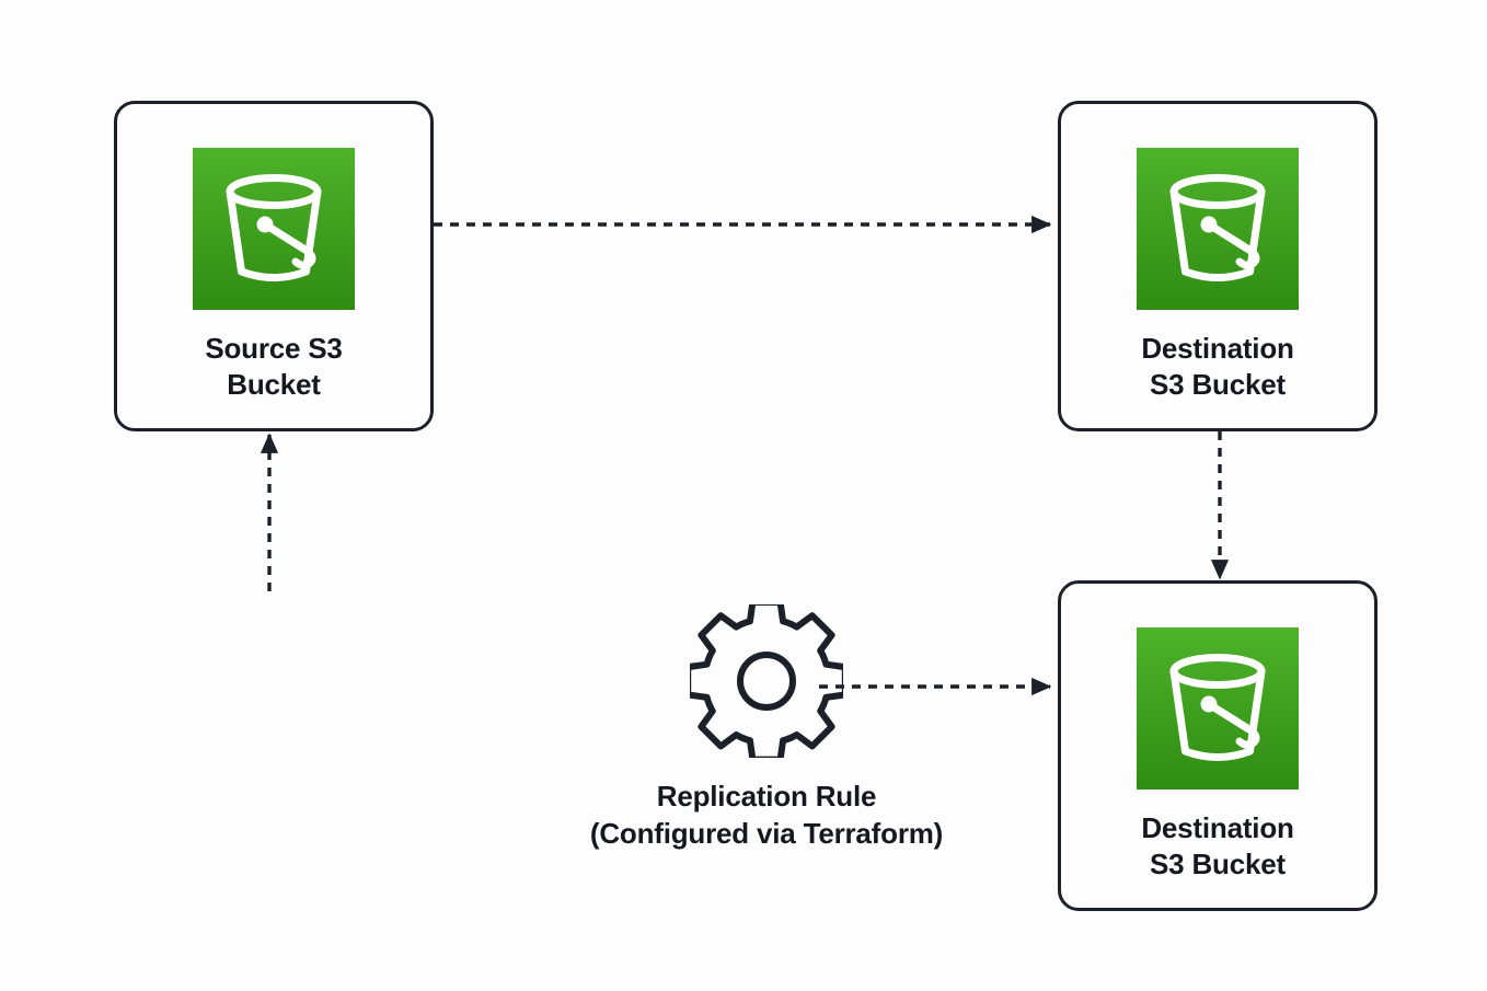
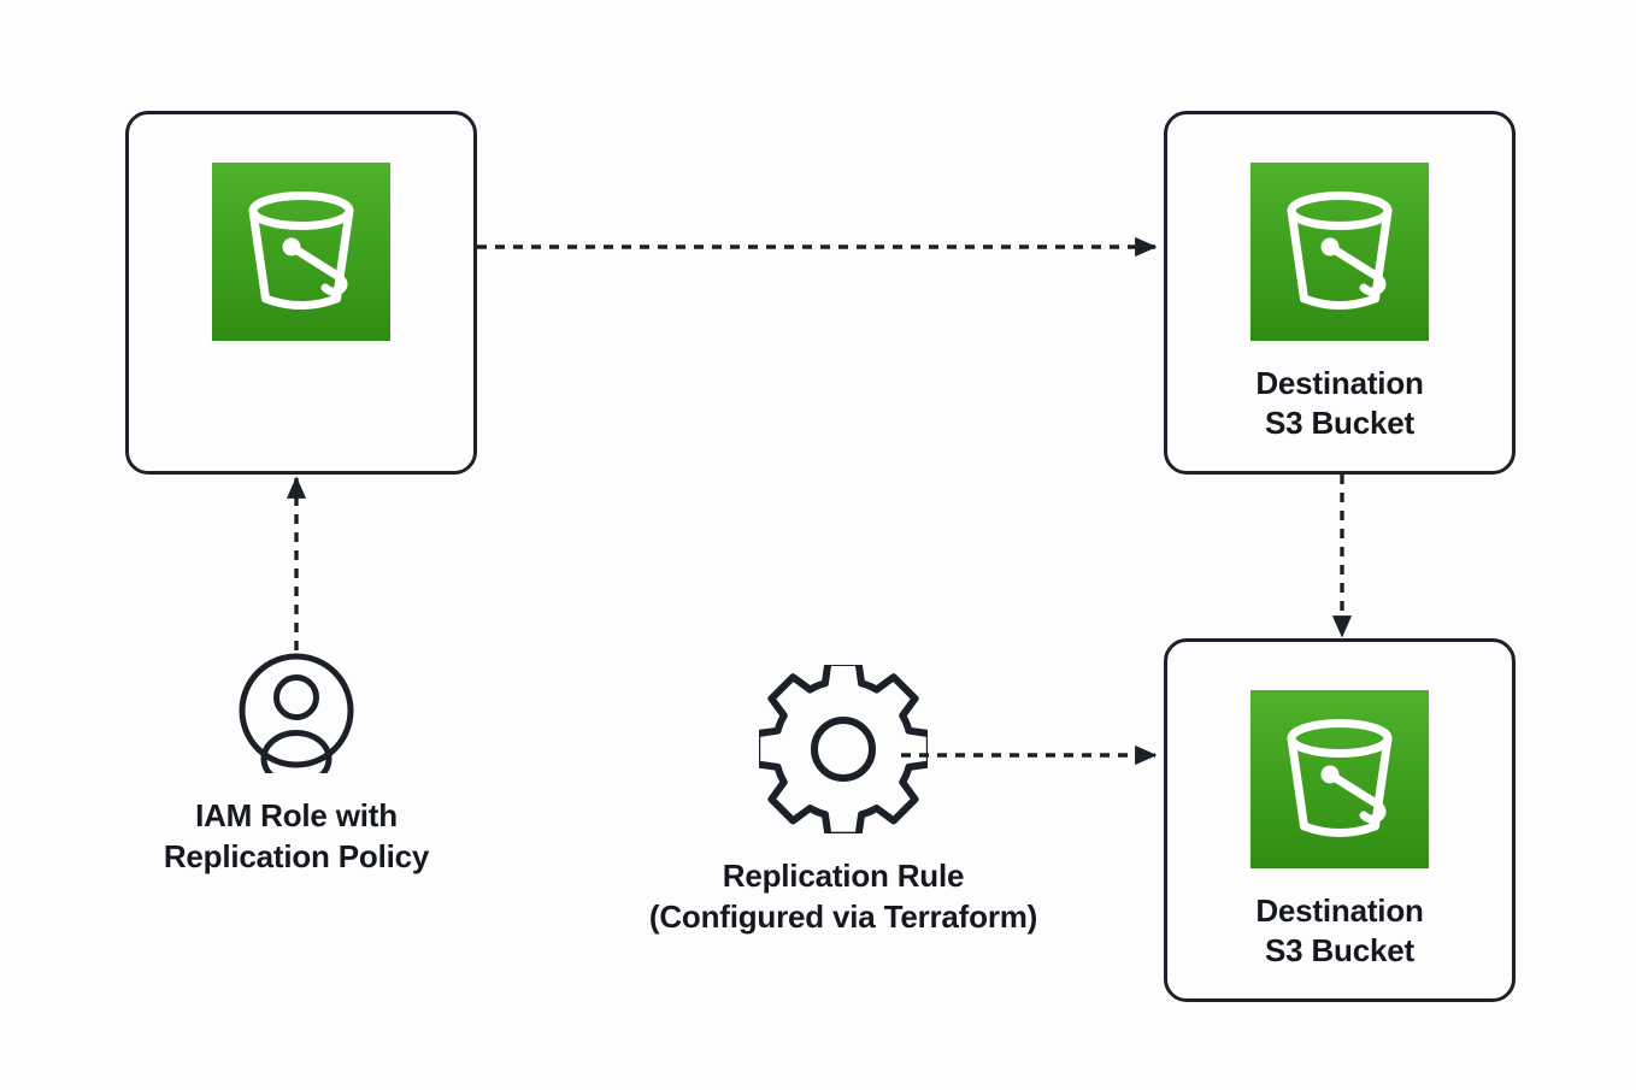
- Source S3
- Bucket
  Destination
  S3 Bucket
  Destination
  S3 Bucket
+ IAM Role with
+ Replication Policy
  Replication Rule
  (Configured via Terraform)
